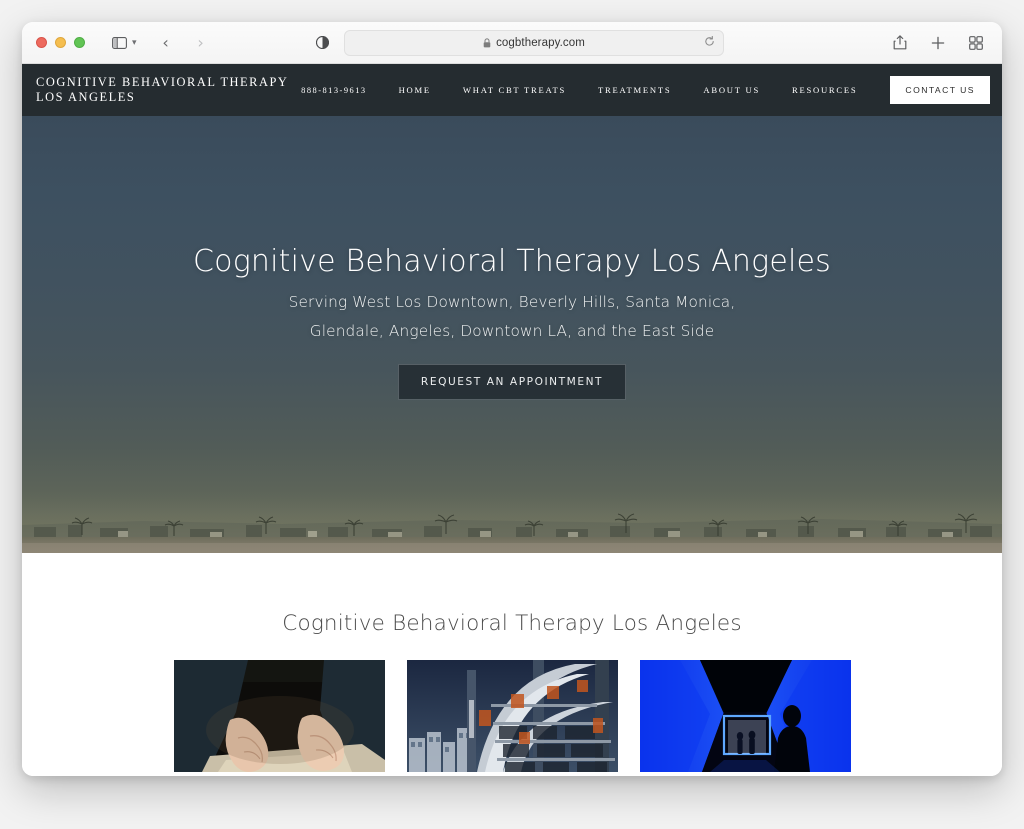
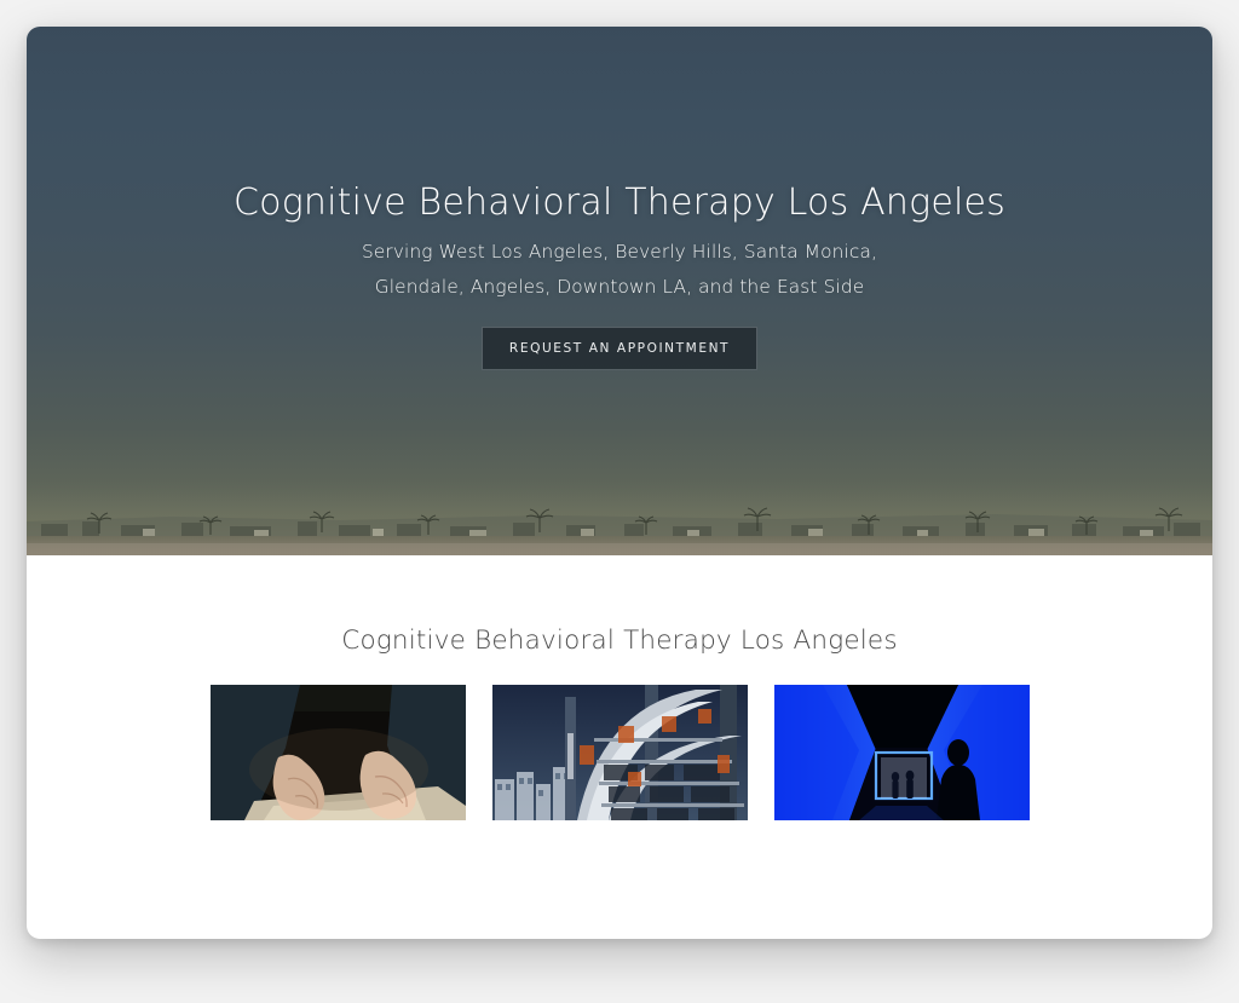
- ▾
- ‹
- ›
- cogbtherapy.com
- COGNITIVE BEHAVIORAL THERAPY
- LOS ANGELES
- 888-813-9613
- HOME
- WHAT CBT TREATS
- TREATMENTS
- ABOUT US
- RESOURCES
- CONTACT US
  Cognitive Behavioral Therapy Los Angeles
- Serving West Los Downtown, Beverly Hills, Santa Monica,
+ Serving West Los Angeles, Beverly Hills, Santa Monica,
  Glendale, Angeles, Downtown LA, and the East Side
  REQUEST AN APPOINTMENT
  Cognitive Behavioral Therapy Los Angeles
